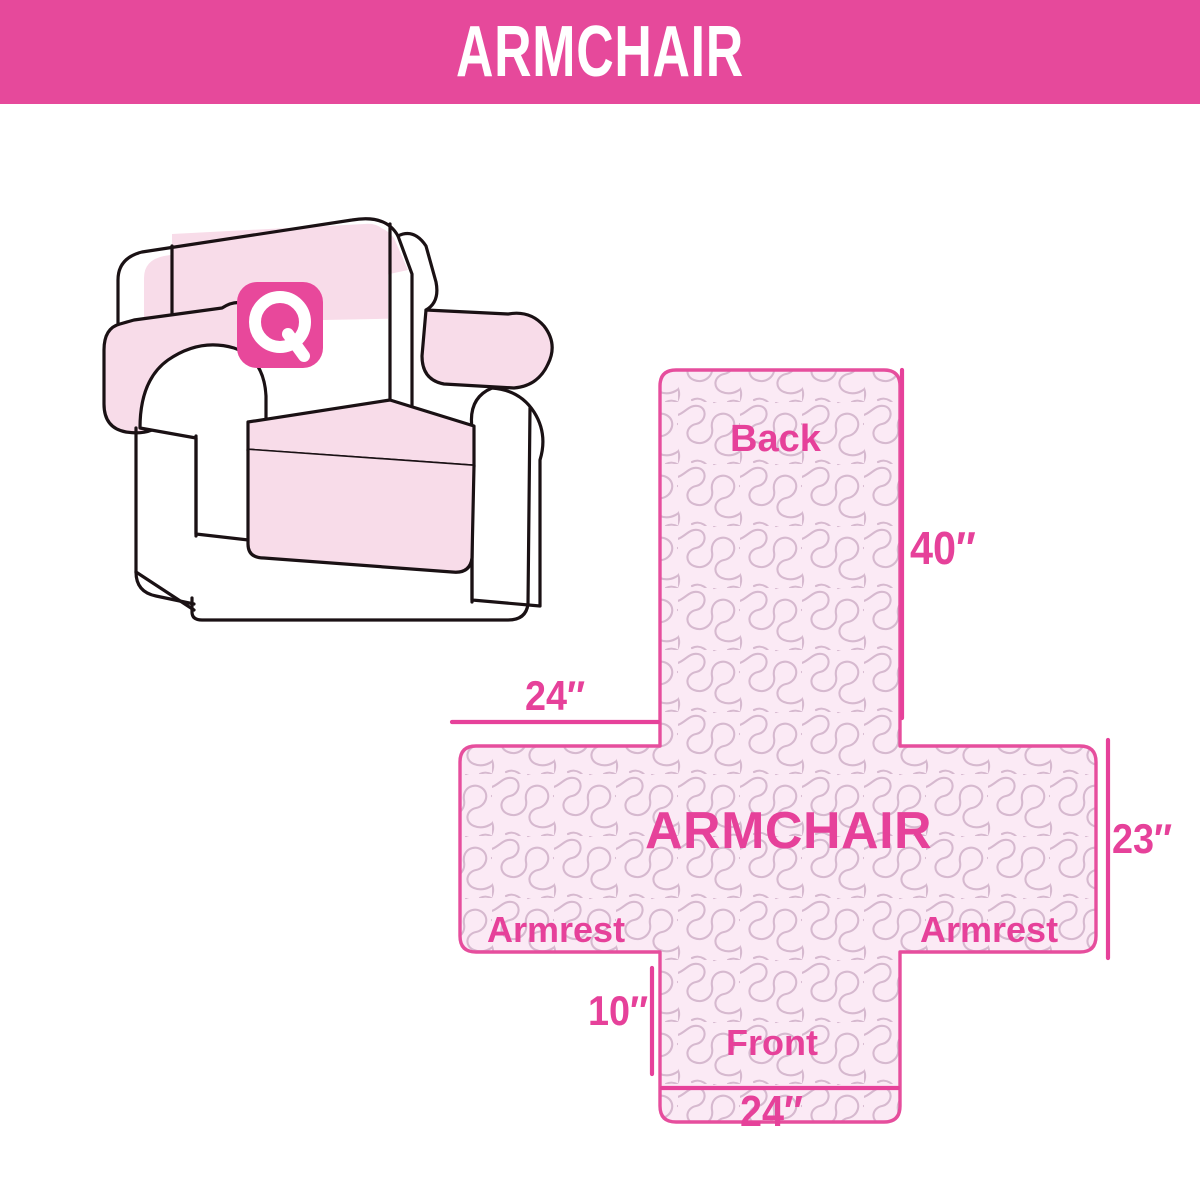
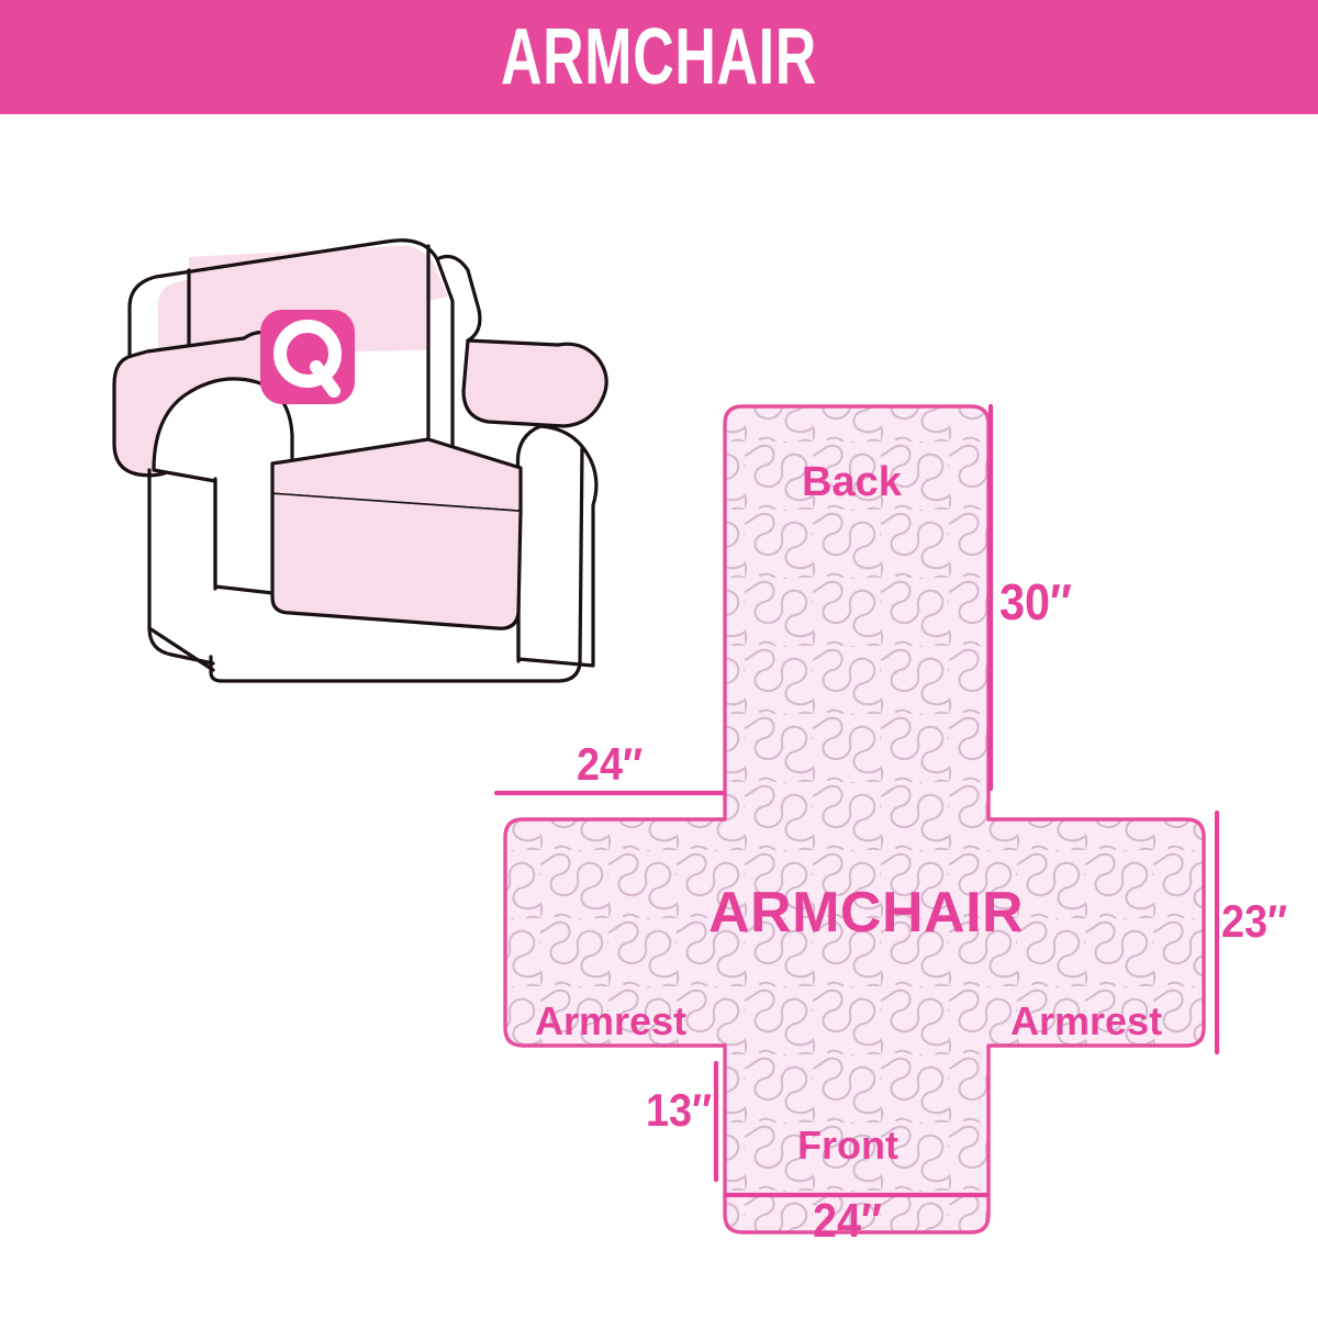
  ARMCHAIR
  Back
  ARMCHAIR
  Armrest
  Armrest
  Front
- 40″
+ 30″
  24″
  23″
- 10″
+ 13″
  24″
